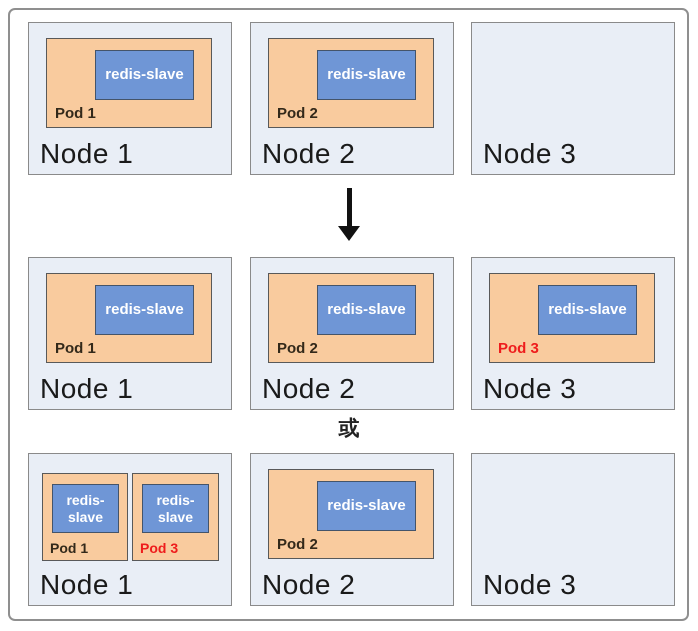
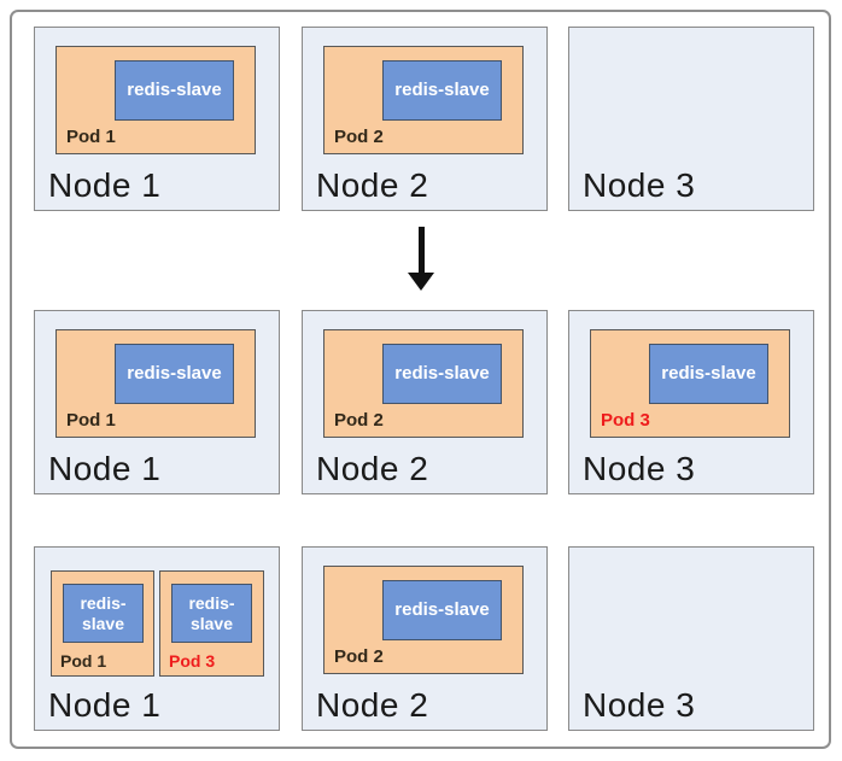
  redis-slave
  Pod 1
  Node 1
  redis-slave
  Pod 2
  Node 2
  Node 3
  redis-slave
  Pod 1
  Node 1
  redis-slave
  Pod 2
  Node 2
  redis-slave
  Pod 3
  Node 3
- 或
  redis-slave
  Pod 1
  redis-slave
  Pod 3
  Node 1
  redis-slave
  Pod 2
  Node 2
  Node 3
